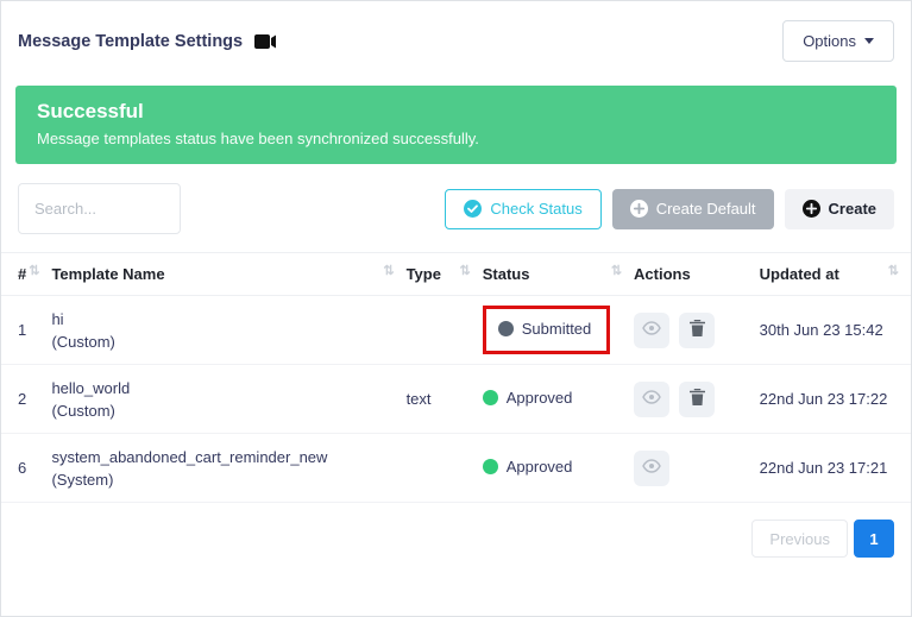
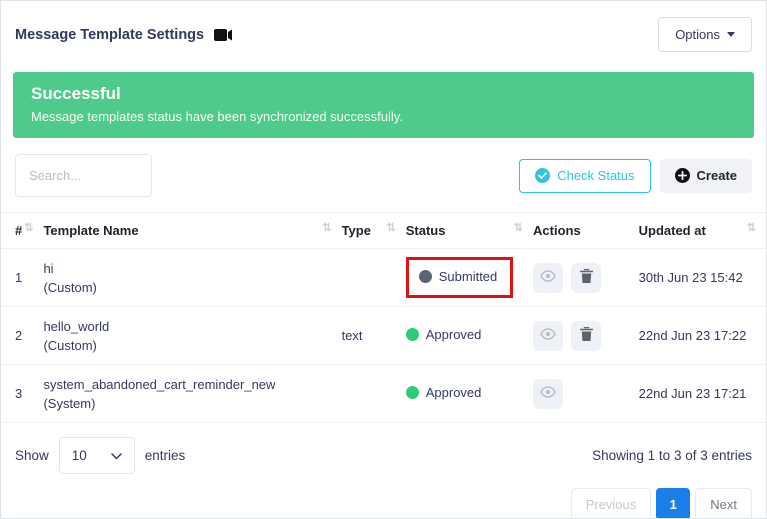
  Message Template Settings
  Options
  Successful
  Message templates status have been synchronized successfully.
  Search...
  Check Status
- Create Default
  Create
  # ⇅	Template Name ⇅	Type ⇅	Status ⇅	Actions	Updated at ⇅
  1	hi (Custom)		Submitted		30th Jun 23 15:42
  2	hello_world (Custom)	text	Approved		22nd Jun 23 17:22
- 6	system_abandoned_cart_reminder_new (System)		Approved		22nd Jun 23 17:21
+ 3	system_abandoned_cart_reminder_new (System)		Approved		22nd Jun 23 17:21
+ Show
+ 10
+ entries
+ Showing 1 to 3 of 3 entries
  Previous
  1
+ Next
